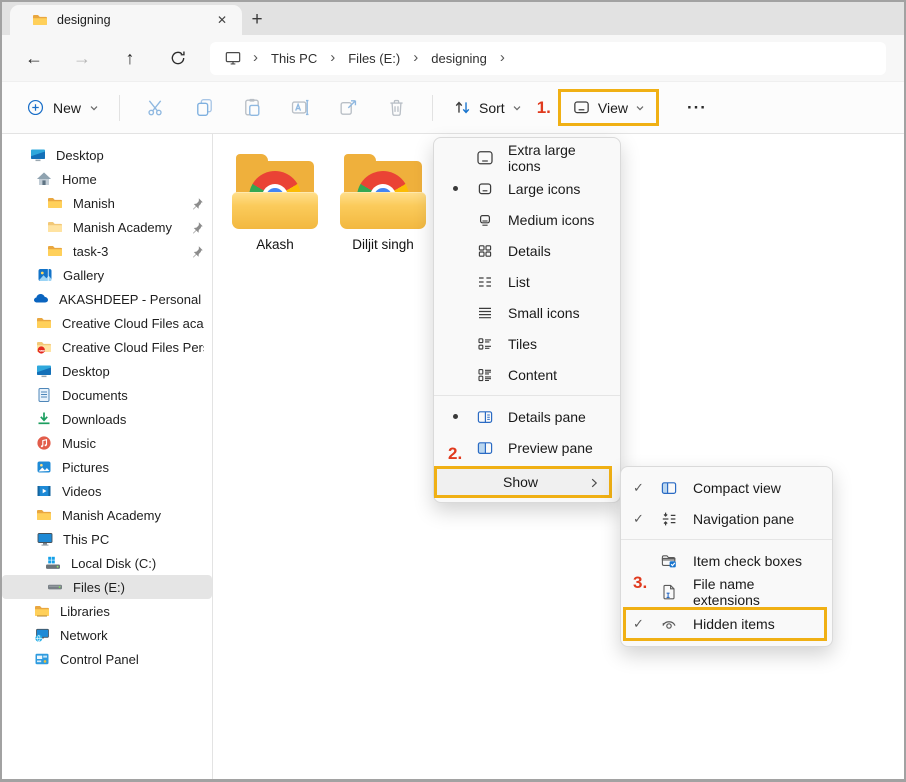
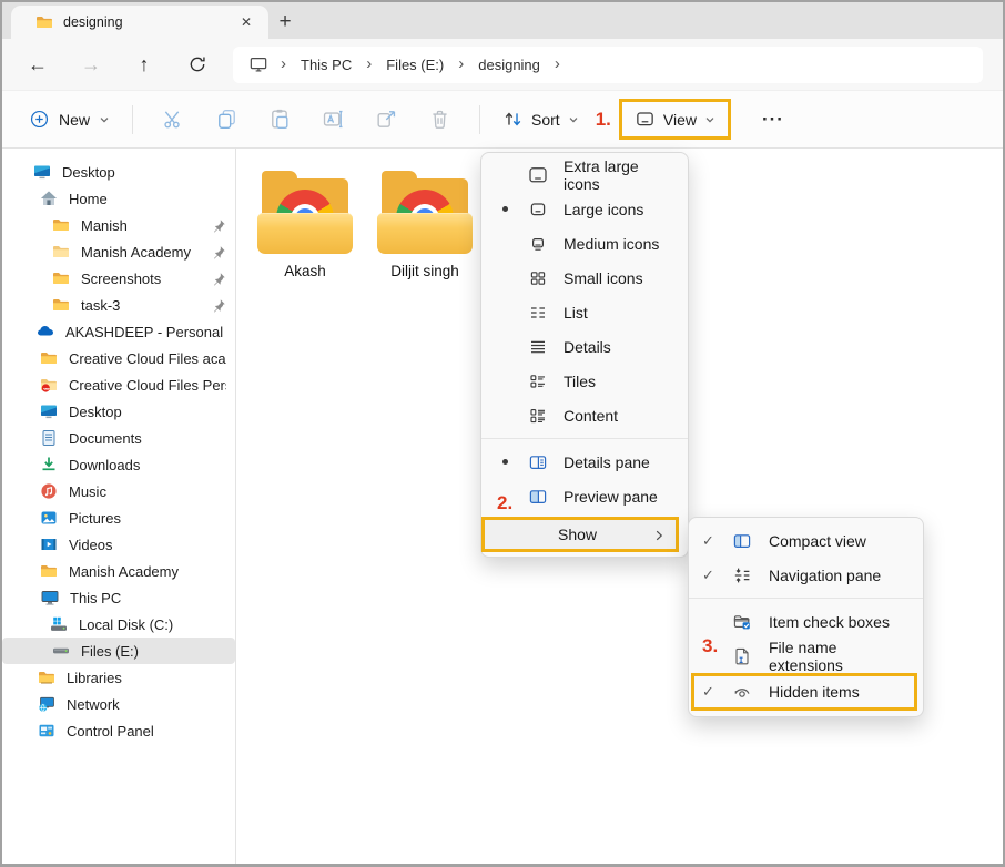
  designing
  ✕
  +
  ←
  →
  ↑
  ›
  This PC
  ›
  Files (E:)
  ›
  designing
  ›
  New
  Sort
  1.
  View
  ···
  Desktop
  Home
  Manish
  Manish Academy
+ Screenshots
  task-3
- Gallery
  AKASHDEEP - Personal
  Creative Cloud Files aca
  Creative Cloud Files Per
  Desktop
  Documents
  Downloads
  Music
  Pictures
  Videos
  Manish Academy
  This PC
  Local Disk (C:)
  Files (E:)
  Libraries
  Network
  Control Panel
  Akash
  Diljit singh
  Extra large icons
  Large icons
  Medium icons
- Details
+ Small icons
  List
- Small icons
+ Details
  Tiles
  Content
  Details pane
  Preview pane
  Show
  ✓
  Compact view
  ✓
  Navigation pane
  Item check boxes
  File name extensions
  ✓
  Hidden items
  2.
  3.
